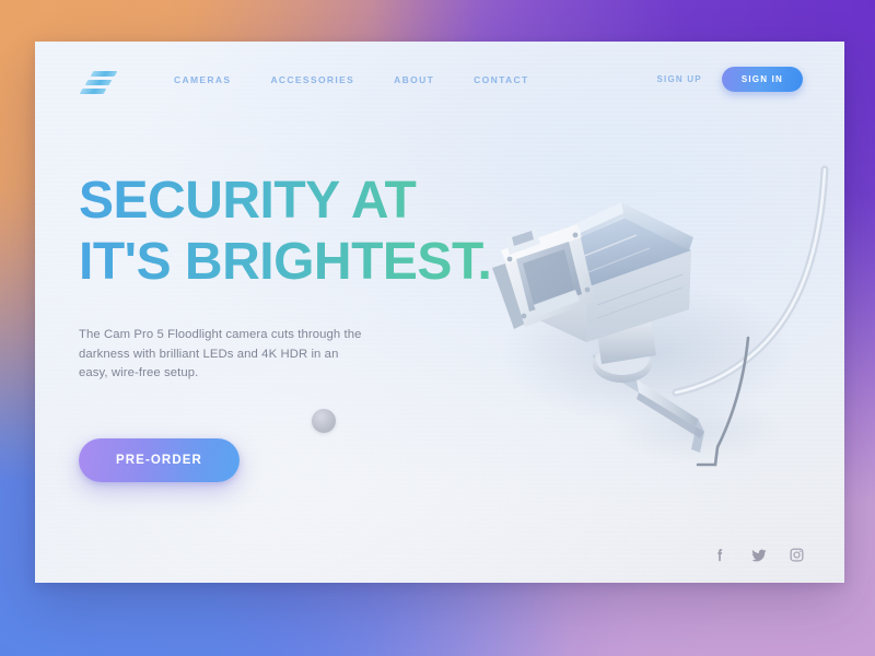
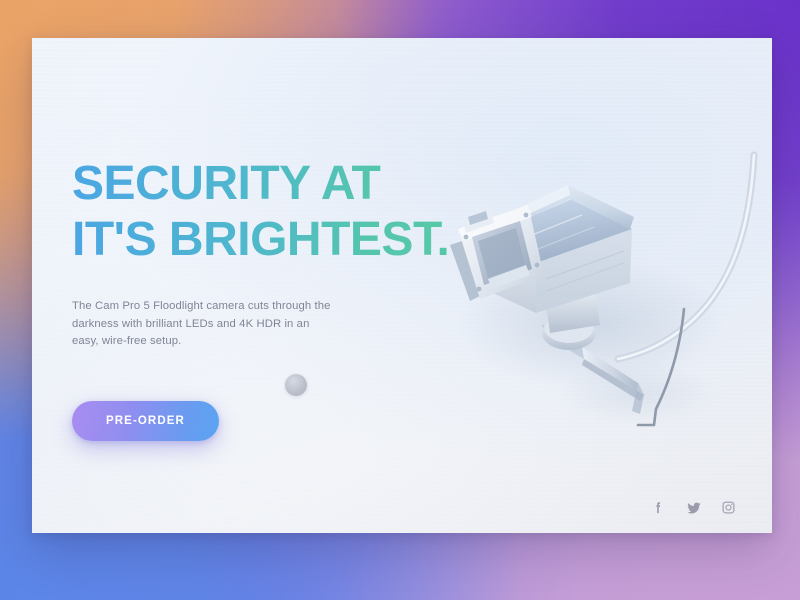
- CAMERAS
- ACCESSORIES
- ABOUT
- CONTACT
- SIGN UP
- SIGN IN
  SECURITY AT
  IT'S BRIGHTEST.
  The Cam Pro 5 Floodlight camera cuts through the darkness with brilliant LEDs and 4K HDR in an easy, wire-free setup.
  PRE-ORDER
